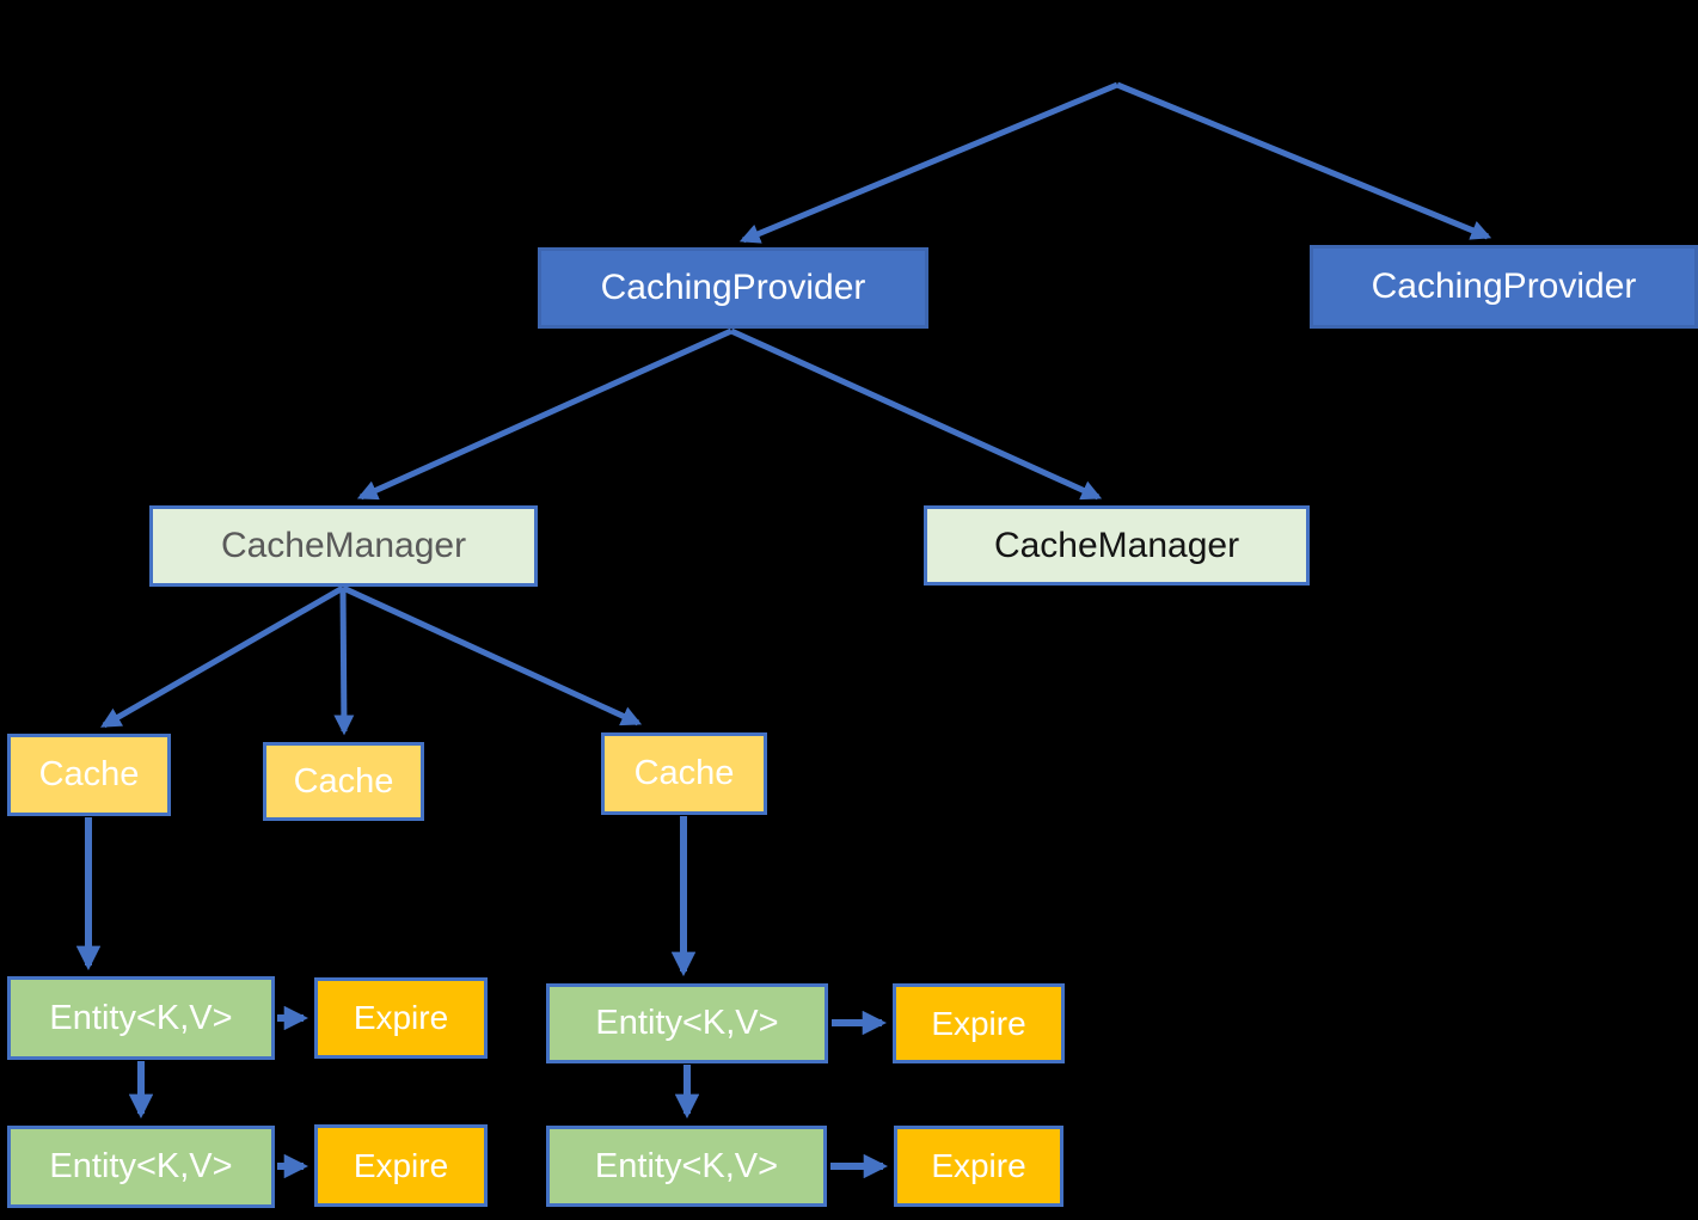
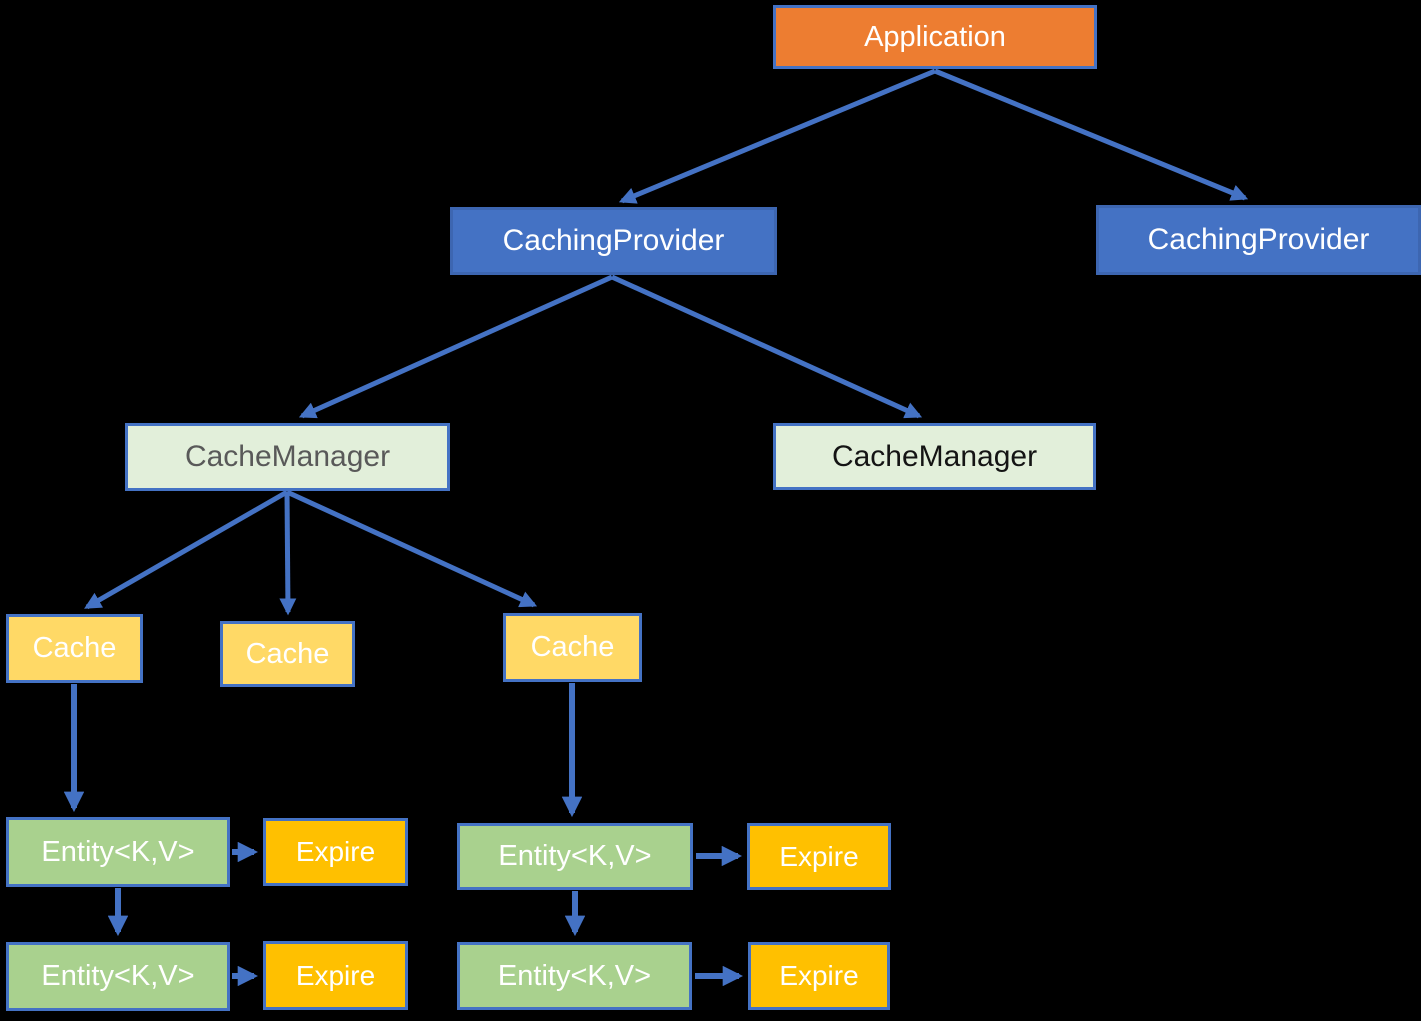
+ Application
  CachingProvider
  CachingProvider
  CacheManager
  CacheManager
  Cache
  Cache
  Cache
  Entity<K,V>
  Expire
  Entity<K,V>
  Expire
  Entity<K,V>
  Expire
  Entity<K,V>
  Expire
